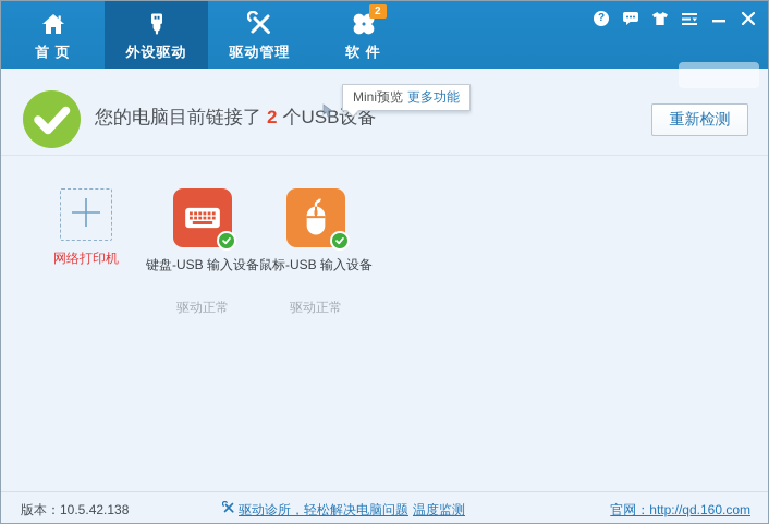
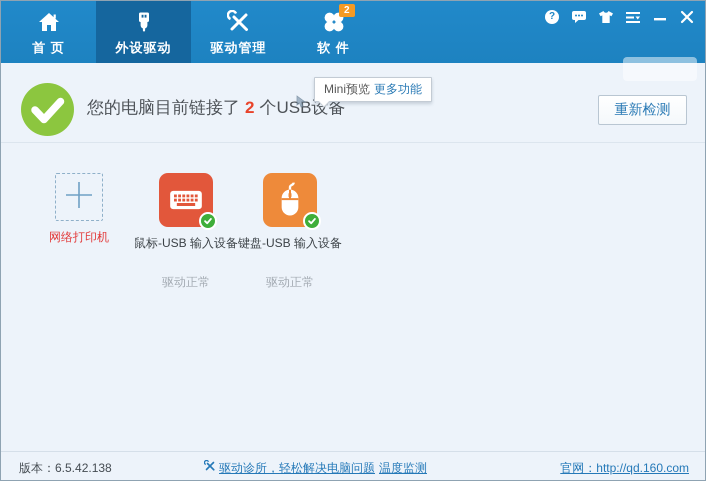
  首 页
  外设驱动
  驱动管理
  软 件
  2
  ?
  您的电脑目前链接了 2 个USB设备
  重新检测
  Mini预览 更多功能
  网络打印机
- 键盘-USB 输入设备
+ 鼠标-USB 输入设备
  驱动正常
- 鼠标-USB 输入设备
+ 键盘-USB 输入设备
  驱动正常
- 版本：10.5.42.138
+ 版本：6.5.42.138
  驱动诊所，轻松解决电脑问题
  温度监测
  官网：http://qd.160.com
